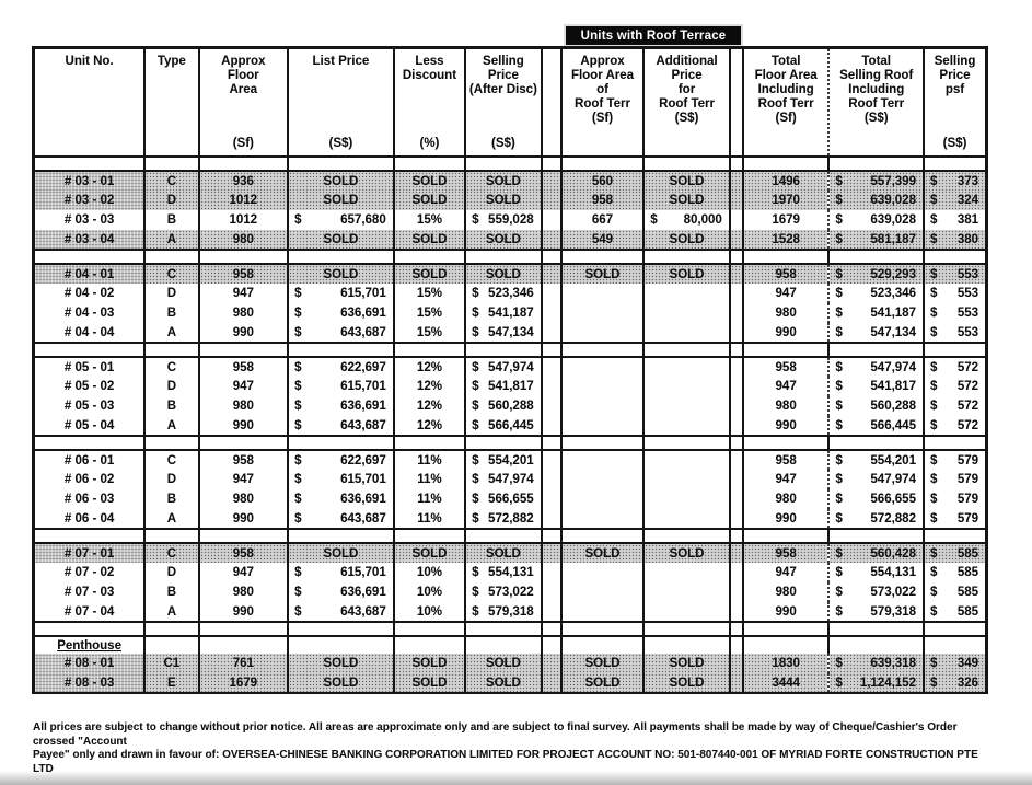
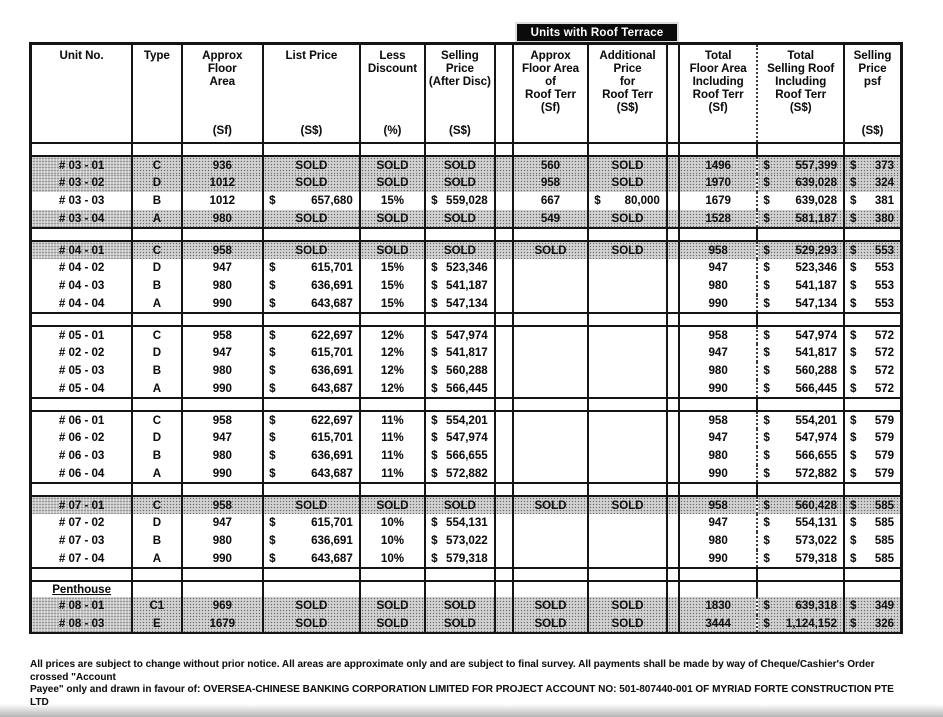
  Units with Roof Terrace
  Unit No.	Type	Approx Floor Area(Sf)	List Price(S$)	Less Discount(%)	Selling Price (After Disc)(S$)		Approx Floor Area of Roof Terr(Sf)	Additional Price for Roof Terr(S$)		Total Floor Area Including Roof Terr(Sf)	Total Selling Roof Including Roof Terr(S$)	Selling Price psf(S$)
  # 03 - 01	C	936	SOLD	SOLD	SOLD		560	SOLD		1496	$ 557,399	$ 373
  # 03 - 02	D	1012	SOLD	SOLD	SOLD		958	SOLD		1970	$ 639,028	$ 324
  # 03 - 03	B	1012	$ 657,680	15%	$ 559,028		667	$ 80,000		1679	$ 639,028	$ 381
  # 03 - 04	A	980	SOLD	SOLD	SOLD		549	SOLD		1528	$ 581,187	$ 380
  # 04 - 01	C	958	SOLD	SOLD	SOLD		SOLD	SOLD		958	$ 529,293	$ 553
  # 04 - 02	D	947	$ 615,701	15%	$ 523,346					947	$ 523,346	$ 553
  # 04 - 03	B	980	$ 636,691	15%	$ 541,187					980	$ 541,187	$ 553
  # 04 - 04	A	990	$ 643,687	15%	$ 547,134					990	$ 547,134	$ 553
  # 05 - 01	C	958	$ 622,697	12%	$ 547,974					958	$ 547,974	$ 572
- # 05 - 02	D	947	$ 615,701	12%	$ 541,817					947	$ 541,817	$ 572
+ # 02 - 02	D	947	$ 615,701	12%	$ 541,817					947	$ 541,817	$ 572
  # 05 - 03	B	980	$ 636,691	12%	$ 560,288					980	$ 560,288	$ 572
  # 05 - 04	A	990	$ 643,687	12%	$ 566,445					990	$ 566,445	$ 572
  # 06 - 01	C	958	$ 622,697	11%	$ 554,201					958	$ 554,201	$ 579
  # 06 - 02	D	947	$ 615,701	11%	$ 547,974					947	$ 547,974	$ 579
  # 06 - 03	B	980	$ 636,691	11%	$ 566,655					980	$ 566,655	$ 579
  # 06 - 04	A	990	$ 643,687	11%	$ 572,882					990	$ 572,882	$ 579
  # 07 - 01	C	958	SOLD	SOLD	SOLD		SOLD	SOLD		958	$ 560,428	$ 585
  # 07 - 02	D	947	$ 615,701	10%	$ 554,131					947	$ 554,131	$ 585
  # 07 - 03	B	980	$ 636,691	10%	$ 573,022					980	$ 573,022	$ 585
  # 07 - 04	A	990	$ 643,687	10%	$ 579,318					990	$ 579,318	$ 585
  Penthouse
- # 08 - 01	C1	761	SOLD	SOLD	SOLD		SOLD	SOLD		1830	$ 639,318	$ 349
+ # 08 - 01	C1	969	SOLD	SOLD	SOLD		SOLD	SOLD		1830	$ 639,318	$ 349
  # 08 - 03	E	1679	SOLD	SOLD	SOLD		SOLD	SOLD		3444	$ 1,124,152	$ 326
  All prices are subject to change without prior notice. All areas are approximate only and are subject to final survey. All payments shall be made by way of Cheque/Cashier's Order crossed "Account
  Payee" only and drawn in favour of: OVERSEA-CHINESE BANKING CORPORATION LIMITED FOR PROJECT ACCOUNT NO: 501-807440-001 OF MYRIAD FORTE CONSTRUCTION PTE LTD
